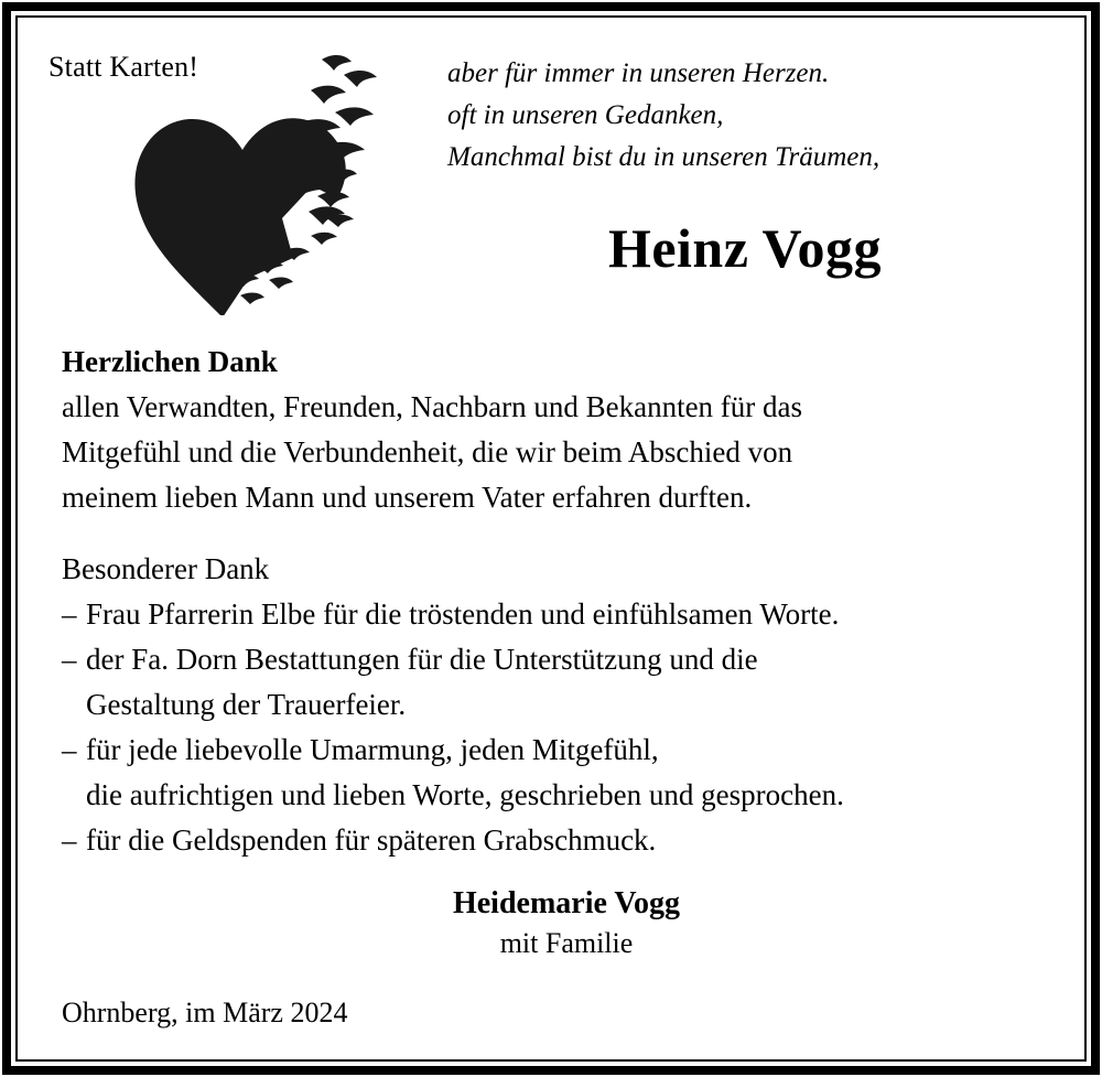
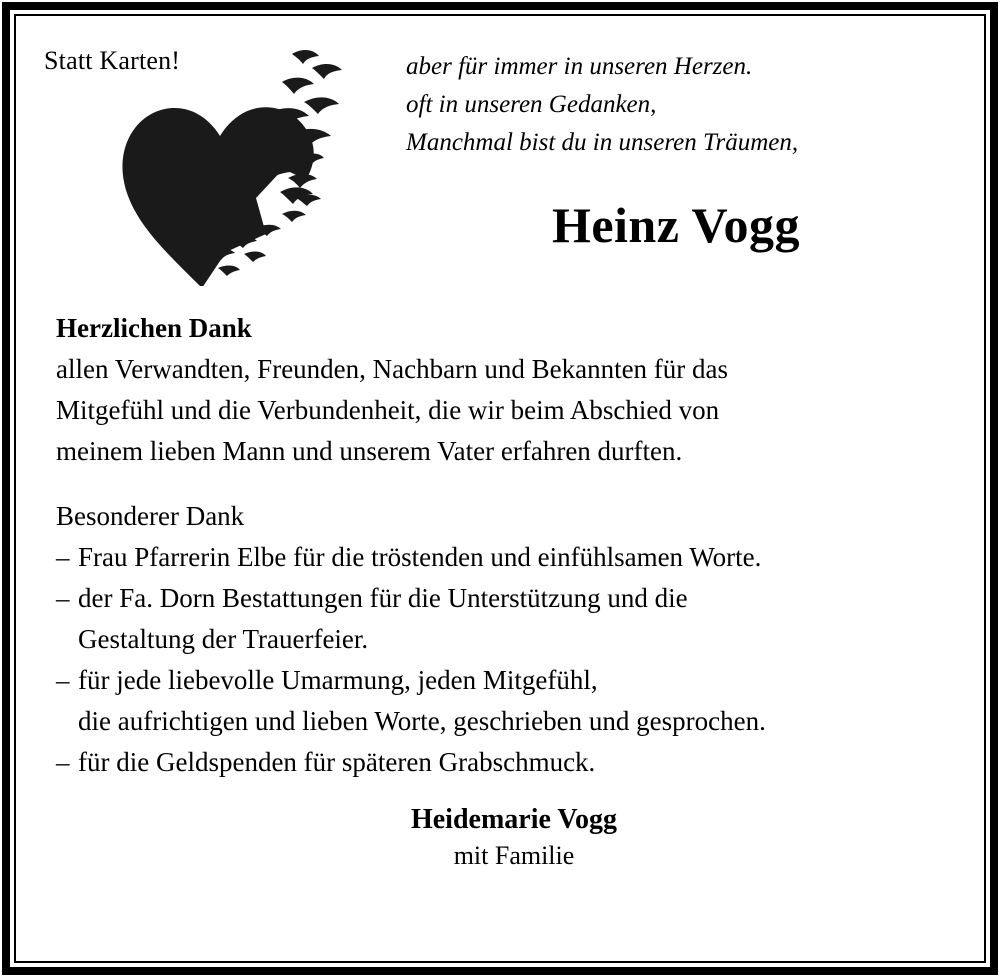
  Statt Karten!
  aber für immer in unseren Herzen.
  oft in unseren Gedanken,
  Manchmal bist du in unseren Träumen,
  Heinz Vogg
  Herzlichen Dank
  allen Verwandten, Freunden, Nachbarn und Bekannten für das
  Mitgefühl und die Verbundenheit, die wir beim Abschied von
  meinem lieben Mann und unserem Vater erfahren durften.
  Besonderer Dank
  –
  Frau Pfarrerin Elbe für die tröstenden und einfühlsamen Worte.
  –
  der Fa. Dorn Bestattungen für die Unterstützung und die
  Gestaltung der Trauerfeier.
  –
  für jede liebevolle Umarmung, jeden Mitgefühl,
  die aufrichtigen und lieben Worte, geschrieben und gesprochen.
  –
  für die Geldspenden für späteren Grabschmuck.
  Heidemarie Vogg
  mit Familie
- Ohrnberg, im März 2024
